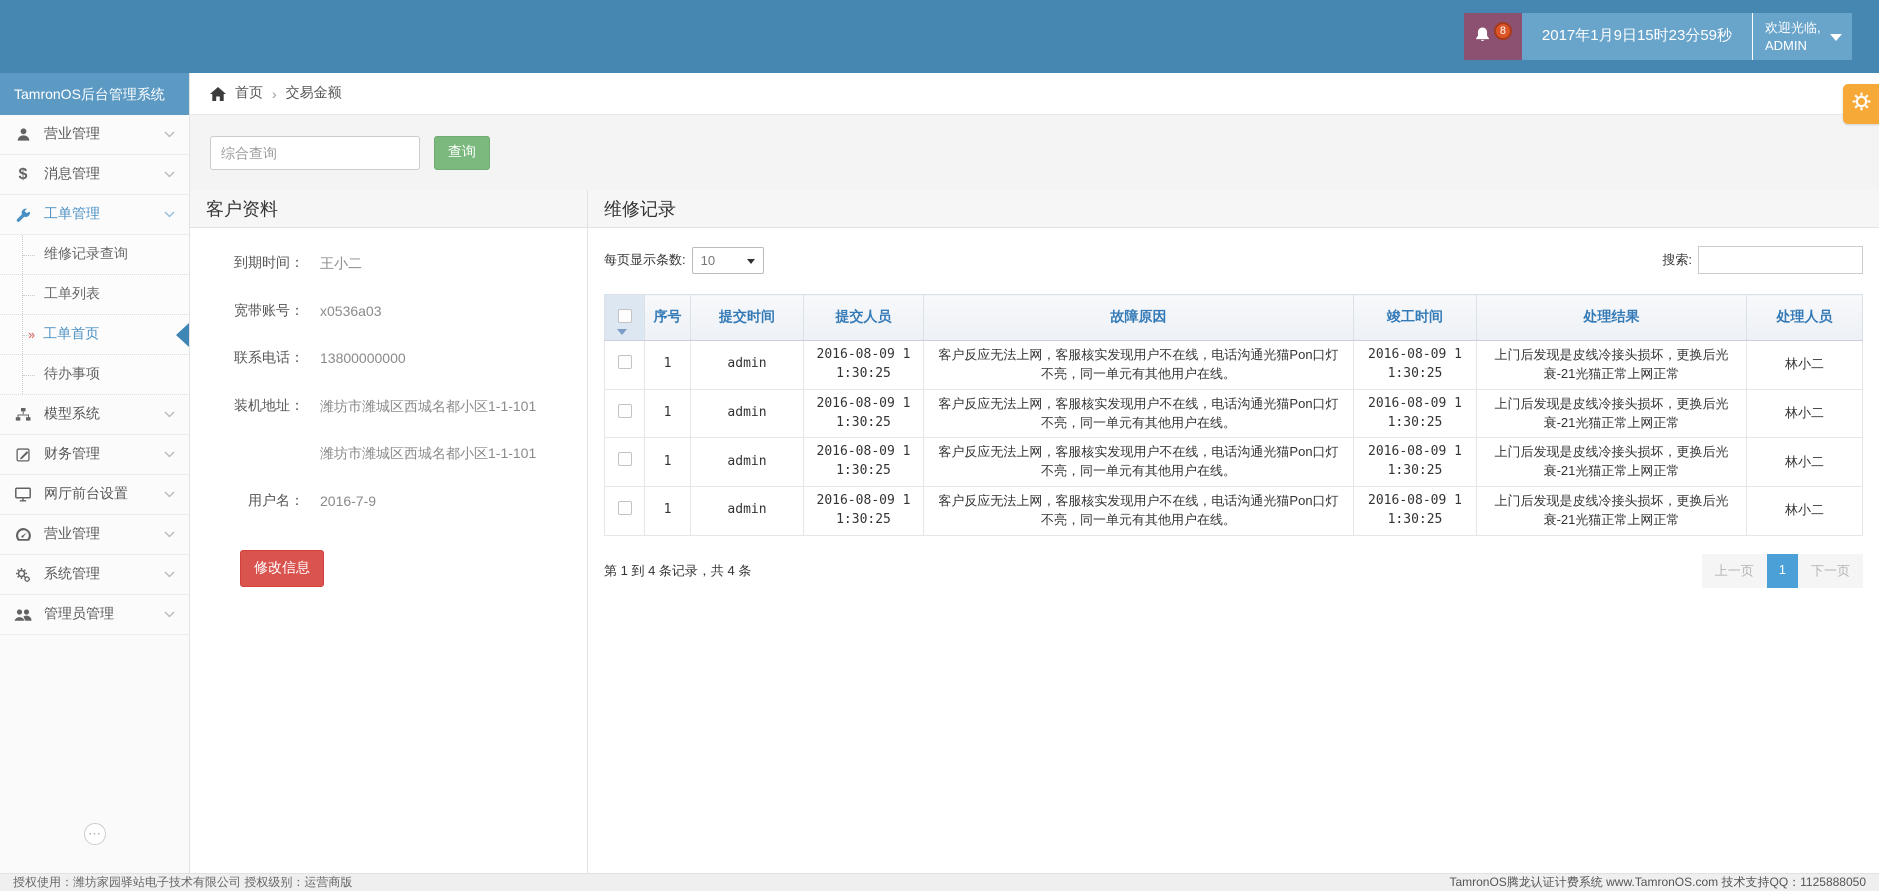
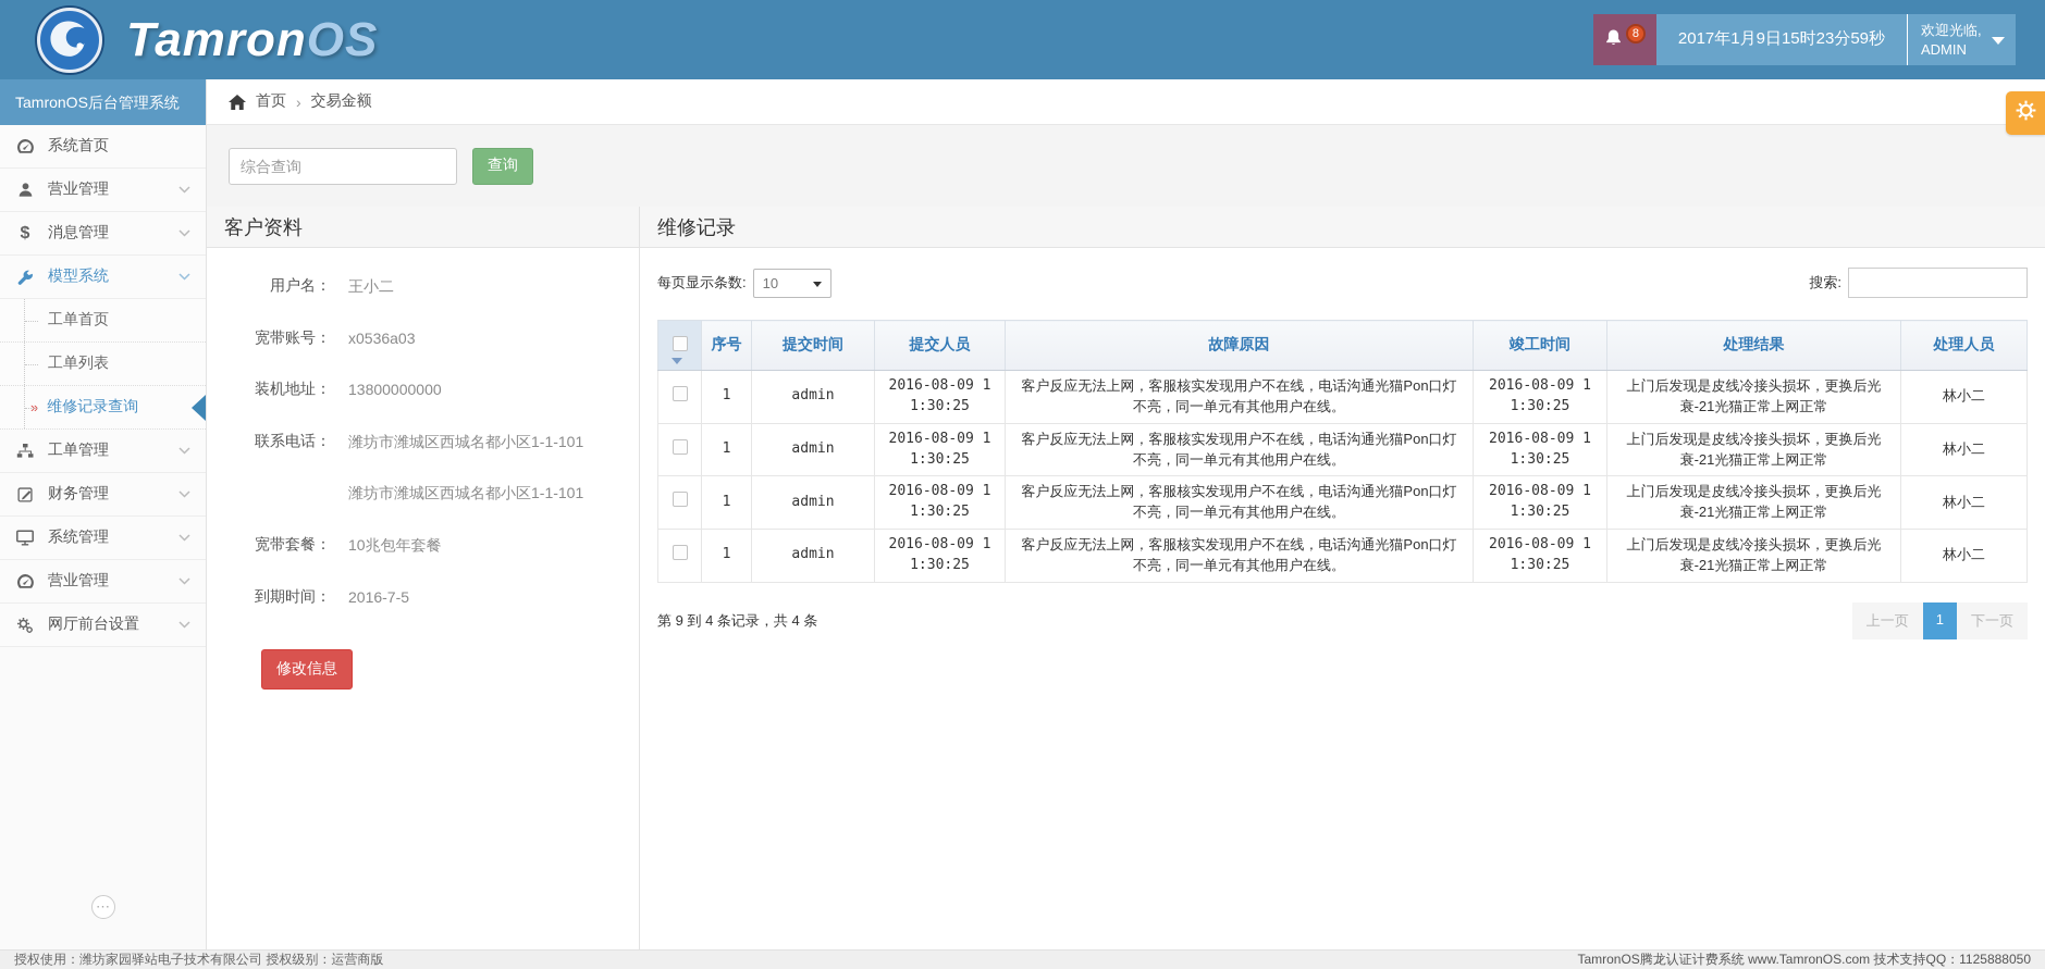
+ TamronOS
  8
  2017年1月9日15时23分59秒
  欢迎光临,
  ADMIN
  TamronOS后台管理系统
+ 系统首页
  营业管理
  $
  消息管理
- 工单管理
+ 模型系统
- 维修记录查询
+ 工单首页
  工单列表
  »
- 工单首页
+ 维修记录查询
- 待办事项
- 模型系统
+ 工单管理
  财务管理
- 网厅前台设置
+ 系统管理
  营业管理
- 系统管理
+ 网厅前台设置
- 管理员管理
  ⋯
  首页
  ›
  交易金额
  综合查询
  查询
  客户资料
- 到期时间：
+ 用户名：
  王小二
  宽带账号：
  x0536a03
- 联系电话：
+ 装机地址：
  13800000000
- 装机地址：
+ 联系电话：
  潍坊市潍城区西城名都小区1-1-101
  潍坊市潍城区西城名都小区1-1-101
+ 宽带套餐：
+ 10兆包年套餐
- 用户名：
+ 到期时间：
- 2016-7-9
+ 2016-7-5
  修改信息
  维修记录
  每页显示条数:
  10
  搜索:
  	序号	提交时间	提交人员	故障原因	竣工时间	处理结果	处理人员
  	1	admin	2016-08-09 11:30:25	客户反应无法上网，客服核实发现用户不在线，电话沟通光猫Pon口灯不亮，同一单元有其他用户在线。	2016-08-09 11:30:25	上门后发现是皮线冷接头损坏，更换后光衰-21光猫正常上网正常	林小二
  	1	admin	2016-08-09 11:30:25	客户反应无法上网，客服核实发现用户不在线，电话沟通光猫Pon口灯不亮，同一单元有其他用户在线。	2016-08-09 11:30:25	上门后发现是皮线冷接头损坏，更换后光衰-21光猫正常上网正常	林小二
  	1	admin	2016-08-09 11:30:25	客户反应无法上网，客服核实发现用户不在线，电话沟通光猫Pon口灯不亮，同一单元有其他用户在线。	2016-08-09 11:30:25	上门后发现是皮线冷接头损坏，更换后光衰-21光猫正常上网正常	林小二
  	1	admin	2016-08-09 11:30:25	客户反应无法上网，客服核实发现用户不在线，电话沟通光猫Pon口灯不亮，同一单元有其他用户在线。	2016-08-09 11:30:25	上门后发现是皮线冷接头损坏，更换后光衰-21光猫正常上网正常	林小二
- 第 1 到 4 条记录，共 4 条
+ 第 9 到 4 条记录，共 4 条
  上一页
  1
  下一页
  授权使用：潍坊家园驿站电子技术有限公司 授权级别：运营商版
  TamronOS腾龙认证计费系统 www.TamronOS.com 技术支持QQ：1125888050
